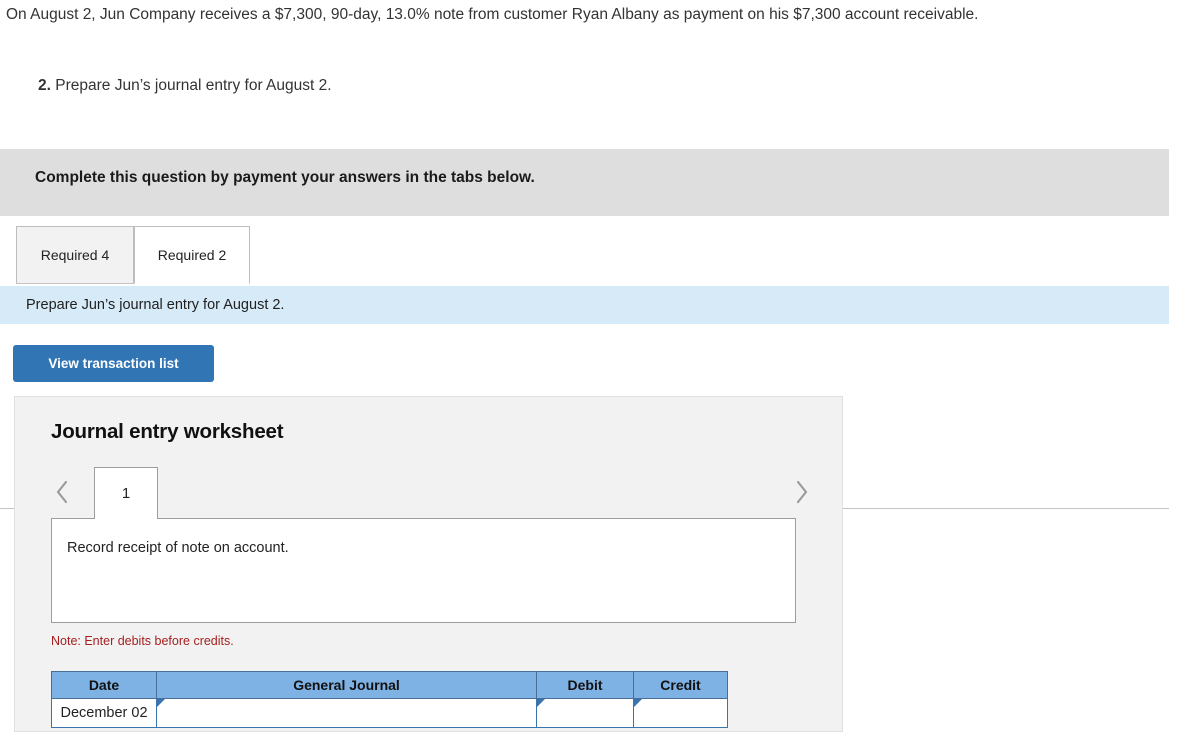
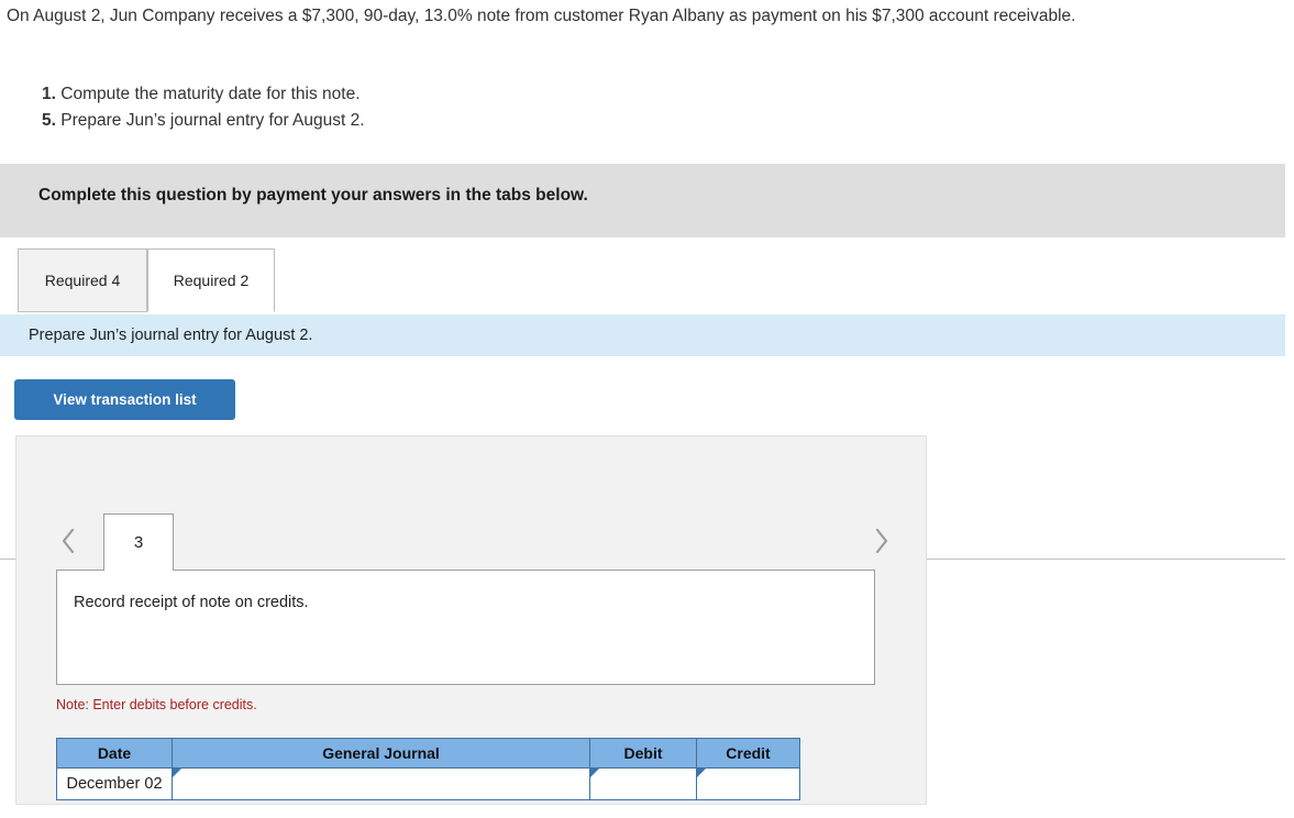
  On August 2, Jun Company receives a $7,300, 90-day, 13.0% note from customer Ryan Albany as payment on his $7,300 account receivable.
+ 1. Compute the maturity date for this note.
- 2. Prepare Jun’s journal entry for August 2.
+ 5. Prepare Jun’s journal entry for August 2.
  Complete this question by payment your answers in the tabs below.
  Required 4
  Required 2
  Prepare Jun’s journal entry for August 2.
  View transaction list
- Journal entry worksheet
- 1
+ 3
- Record receipt of note on account.
+ Record receipt of note on credits.
  Note: Enter debits before credits.
  Date	General Journal	Debit	Credit
  December 02
